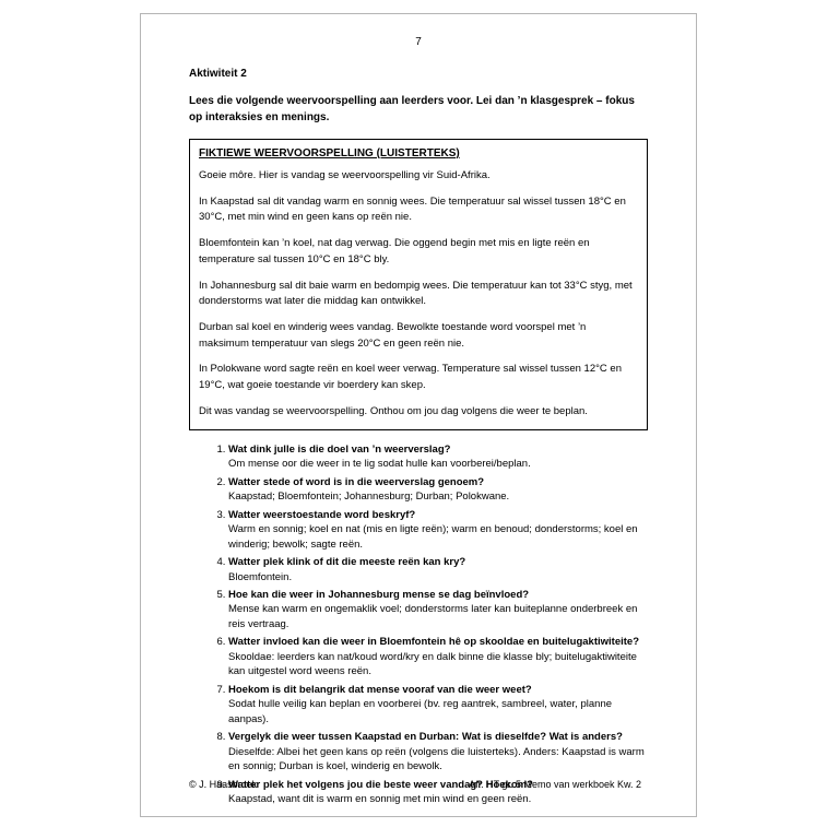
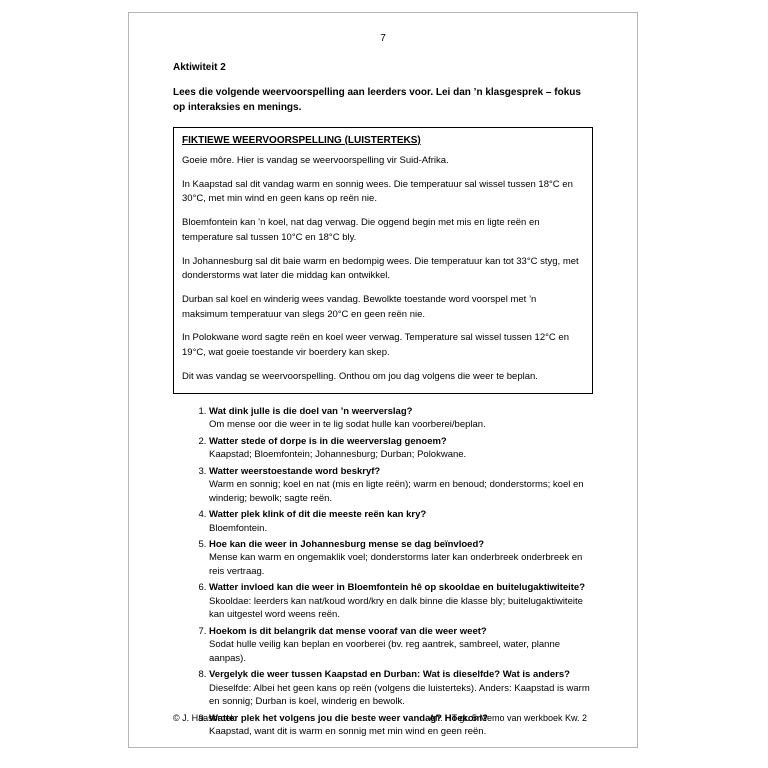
  7
  Aktiwiteit 2
  Lees die volgende weervoorspelling aan leerders voor. Lei dan ’n klasgesprek – fokus op interaksies en menings.
  FIKTIEWE WEERVOORSPELLING (LUISTERTEKS)
  Goeie môre. Hier is vandag se weervoorspelling vir Suid-Afrika.
  In Kaapstad sal dit vandag warm en sonnig wees. Die temperatuur sal wissel tussen 18°C en 30°C, met min wind en geen kans op reën nie.
  Bloemfontein kan ’n koel, nat dag verwag. Die oggend begin met mis en ligte reën en temperature sal tussen 10°C en 18°C bly.
  In Johannesburg sal dit baie warm en bedompig wees. Die temperatuur kan tot 33°C styg, met donderstorms wat later die middag kan ontwikkel.
  Durban sal koel en winderig wees vandag. Bewolkte toestande word voorspel met ’n maksimum temperatuur van slegs 20°C en geen reën nie.
  In Polokwane word sagte reën en koel weer verwag. Temperature sal wissel tussen 12°C en 19°C, wat goeie toestande vir boerdery kan skep.
  Dit was vandag se weervoorspelling. Onthou om jou dag volgens die weer te beplan.
  Wat dink julle is die doel van ’n weerverslag?
  Om mense oor die weer in te lig sodat hulle kan voorberei/beplan.
- Watter stede of word is in die weerverslag genoem?
+ Watter stede of dorpe is in die weerverslag genoem?
  Kaapstad; Bloemfontein; Johannesburg; Durban; Polokwane.
  Watter weerstoestande word beskryf?
  Warm en sonnig; koel en nat (mis en ligte reën); warm en benoud; donderstorms; koel en winderig; bewolk; sagte reën.
  Watter plek klink of dit die meeste reën kan kry?
  Bloemfontein.
  Hoe kan die weer in Johannesburg mense se dag beïnvloed?
- Mense kan warm en ongemaklik voel; donderstorms later kan buiteplanne onderbreek en reis vertraag.
+ Mense kan warm en ongemaklik voel; donderstorms later kan onderbreek onderbreek en reis vertraag.
  Watter invloed kan die weer in Bloemfontein hê op skooldae en buitelugaktiwiteite?
  Skooldae: leerders kan nat/koud word/kry en dalk binne die klasse bly; buitelugaktiwiteite kan uitgestel word weens reën.
  Hoekom is dit belangrik dat mense vooraf van die weer weet?
  Sodat hulle veilig kan beplan en voorberei (bv. reg aantrek, sambreel, water, planne aanpas).
  Vergelyk die weer tussen Kaapstad en Durban: Wat is dieselfde? Wat is anders?
  Dieselfde: Albei het geen kans op reën (volgens die luisterteks). Anders: Kaapstad is warm en sonnig; Durban is koel, winderig en bewolk.
  Watter plek het volgens jou die beste weer vandag? Hoekom?
  Kaapstad, want dit is warm en sonnig met min wind en geen reën.
  © J. Haasbroek
  Afr. HT gr. 5 Memo van werkboek Kw. 2
